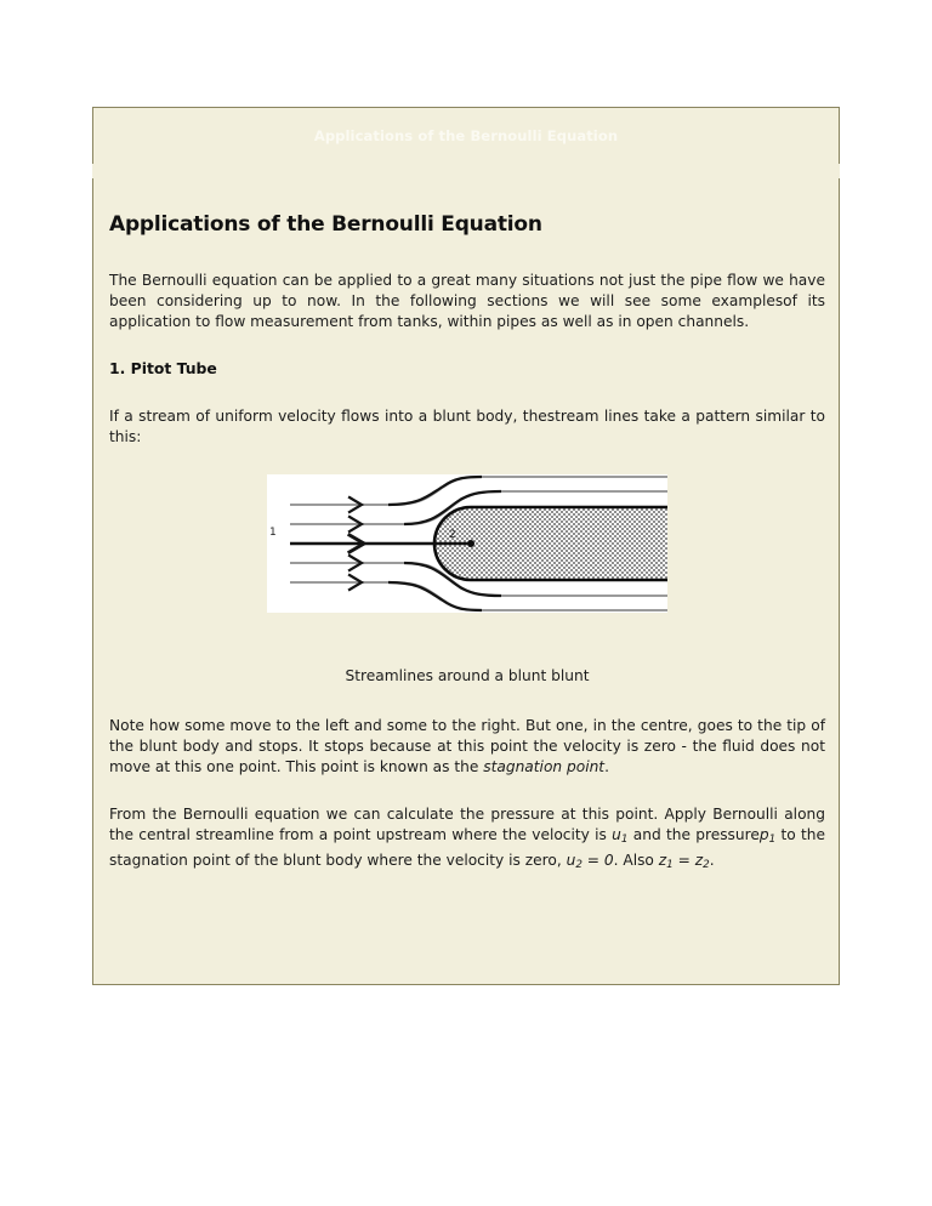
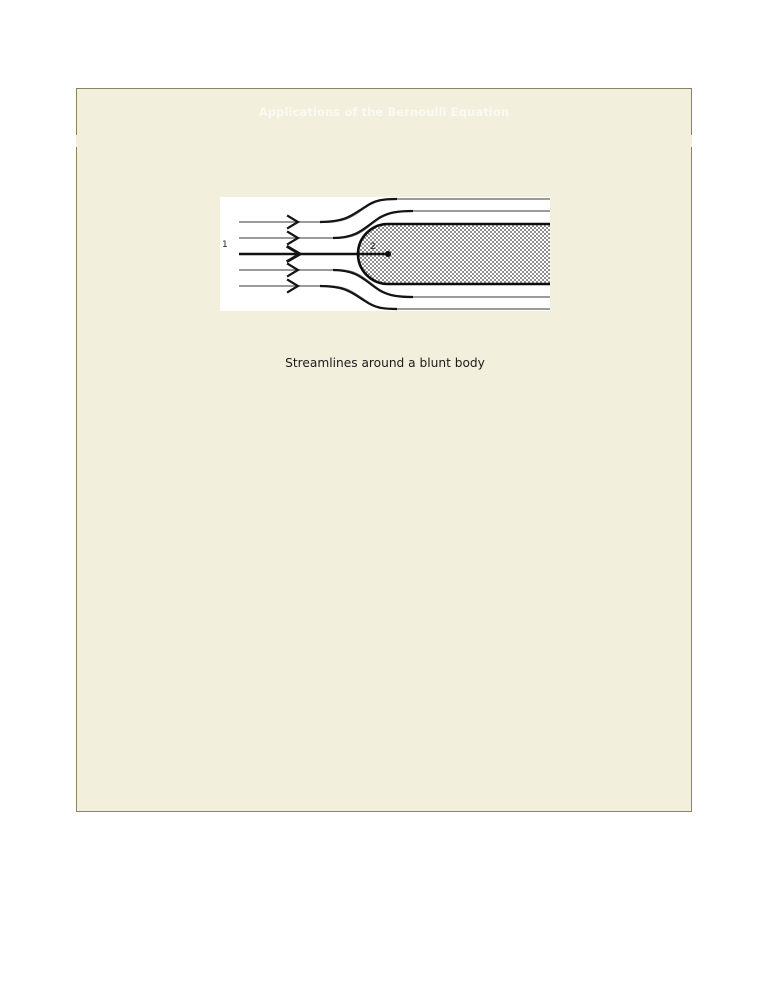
- Applications of the Bernoulli Equation
- The Bernoulli equation can be applied to a great many situations not just the pipe flow we have been considering up to now. In the following sections we will see some examplesof its application to flow measurement from tanks, within pipes as well as in open channels.
- 1. Pitot Tube
- If a stream of uniform velocity flows into a blunt body, thestream lines take a pattern similar to this:
  1
  2
- Streamlines around a blunt blunt
+ Streamlines around a blunt body
- Note how some move to the left and some to the right. But one, in the centre, goes to the tip of the blunt body and stops. It stops because at this point the velocity is zero - the fluid does not move at this one point. This point is known as the stagnation point.
- From the Bernoulli equation we can calculate the pressure at this point. Apply Bernoulli along the central streamline from a point upstream where the velocity is u1 and the pressurep1 to the stagnation point of the blunt body where the velocity is zero, u2 = 0. Also z1 = z2.
